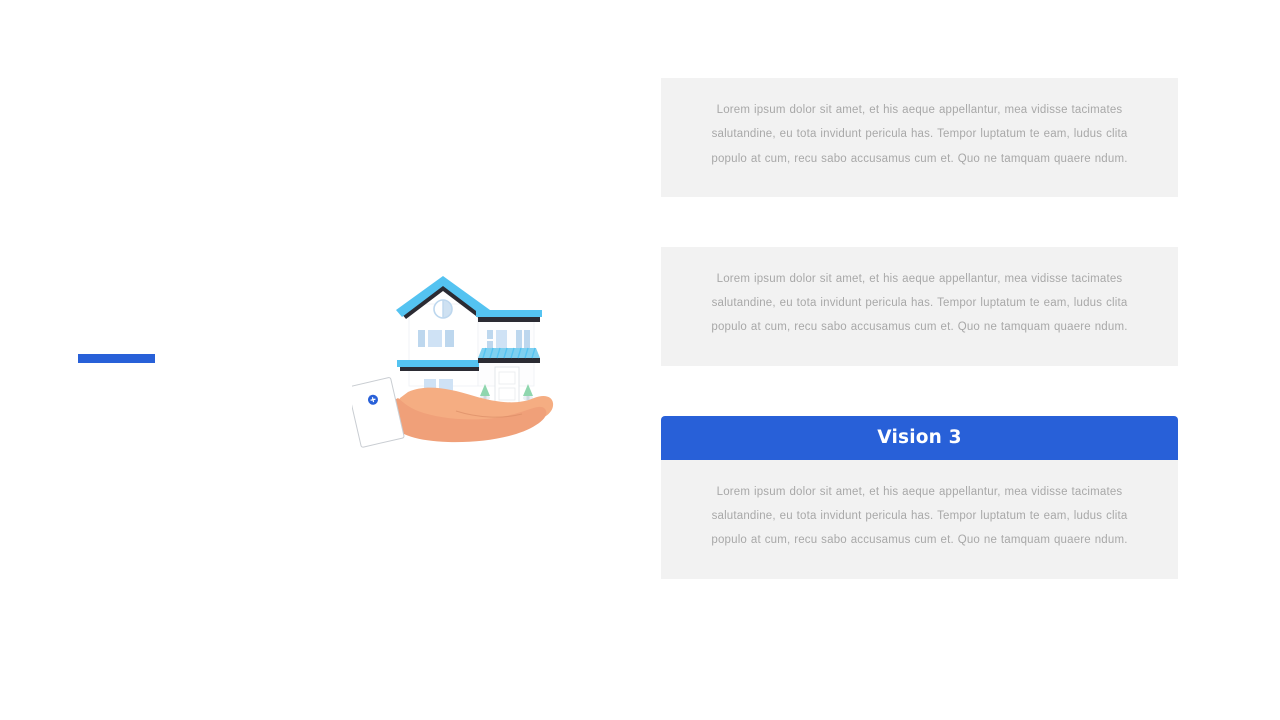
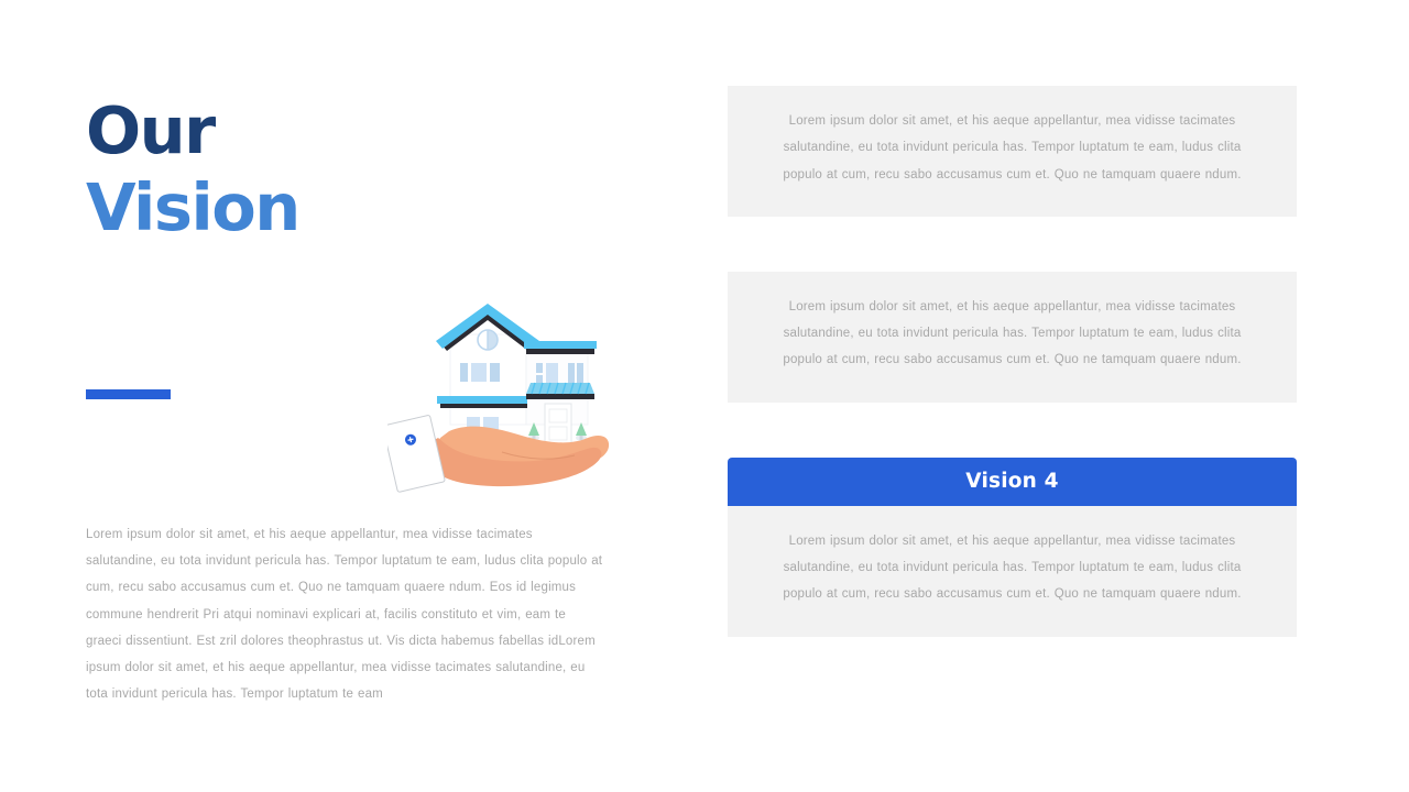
+ Our
+ Vision
+ Lorem ipsum dolor sit amet, et his aeque appellantur, mea vidisse tacimates salutandine, eu tota invidunt pericula has. Tempor luptatum te eam, ludus clita populo at cum, recu sabo accusamus cum et. Quo ne tamquam quaere ndum. Eos id legimus commune hendrerit Pri atqui nominavi explicari at, facilis constituto et vim, eam te graeci dissentiunt. Est zril dolores theophrastus ut. Vis dicta habemus fabellas idLorem ipsum dolor sit amet, et his aeque appellantur, mea vidisse tacimates salutandine, eu tota invidunt pericula has. Tempor luptatum te eam
  Lorem ipsum dolor sit amet, et his aeque appellantur, mea vidisse tacimates salutandine, eu tota invidunt pericula has. Tempor luptatum te eam, ludus clita populo at cum, recu sabo accusamus cum et. Quo ne tamquam quaere ndum.
  Lorem ipsum dolor sit amet, et his aeque appellantur, mea vidisse tacimates salutandine, eu tota invidunt pericula has. Tempor luptatum te eam, ludus clita populo at cum, recu sabo accusamus cum et. Quo ne tamquam quaere ndum.
- Vision 3
+ Vision 4
  Lorem ipsum dolor sit amet, et his aeque appellantur, mea vidisse tacimates salutandine, eu tota invidunt pericula has. Tempor luptatum te eam, ludus clita populo at cum, recu sabo accusamus cum et. Quo ne tamquam quaere ndum.
